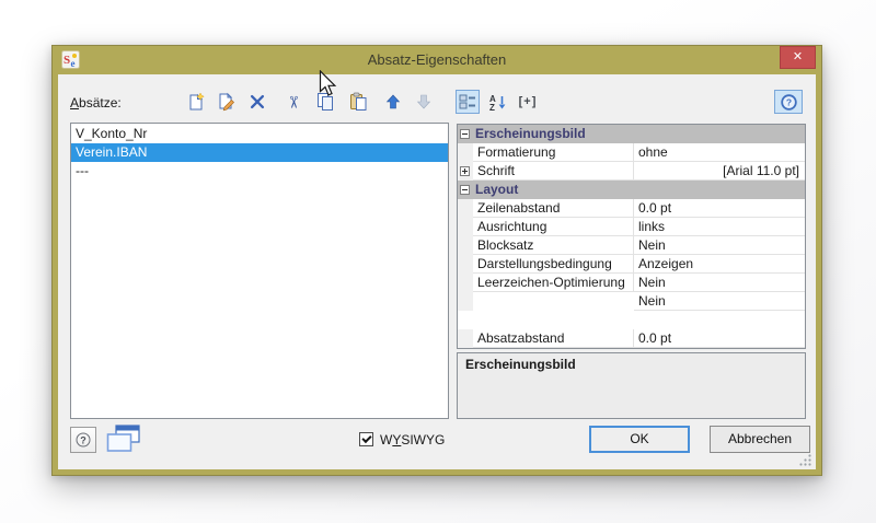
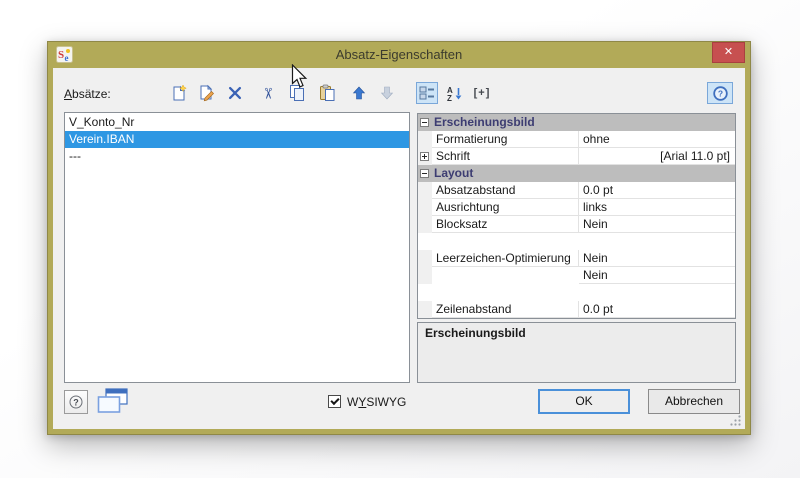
  S
  e
  Absatz-Eigenschaften
  ✕
  Absätze:
  A
  Z
  [+]
  ?
  V_Konto_Nr
  Verein.IBAN
  ---
  Erscheinungsbild
  Formatierung
  ohne
  Schrift
  [Arial 11.0 pt]
  Layout
- Zeilenabstand
+ Absatzabstand
  0.0 pt
  Ausrichtung
  links
  Blocksatz
  Nein
- Darstellungsbedingung
- Anzeigen
  Leerzeichen-Optimierung
  Nein
  Nein
- Absatzabstand
+ Zeilenabstand
  0.0 pt
  Erscheinungsbild
  ?
  WYSIWYG
  OK
  Abbrechen
